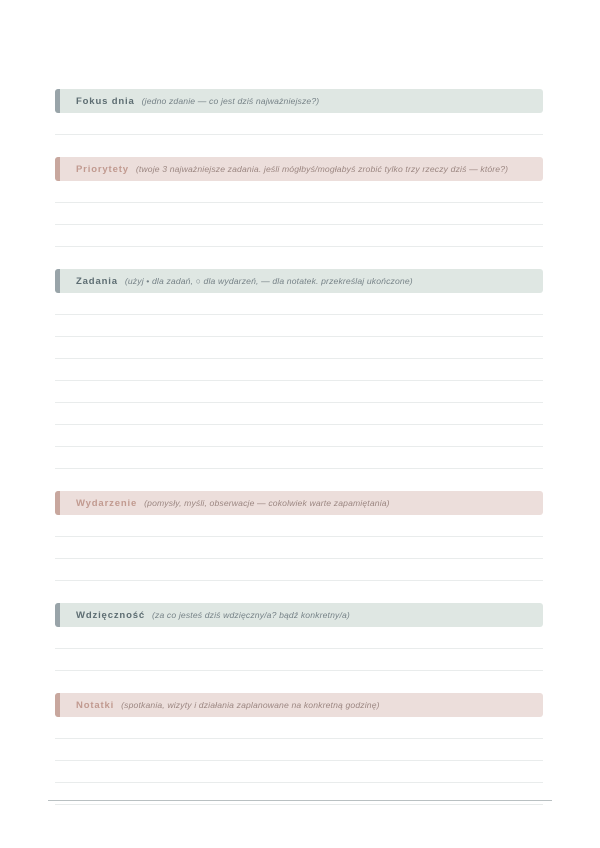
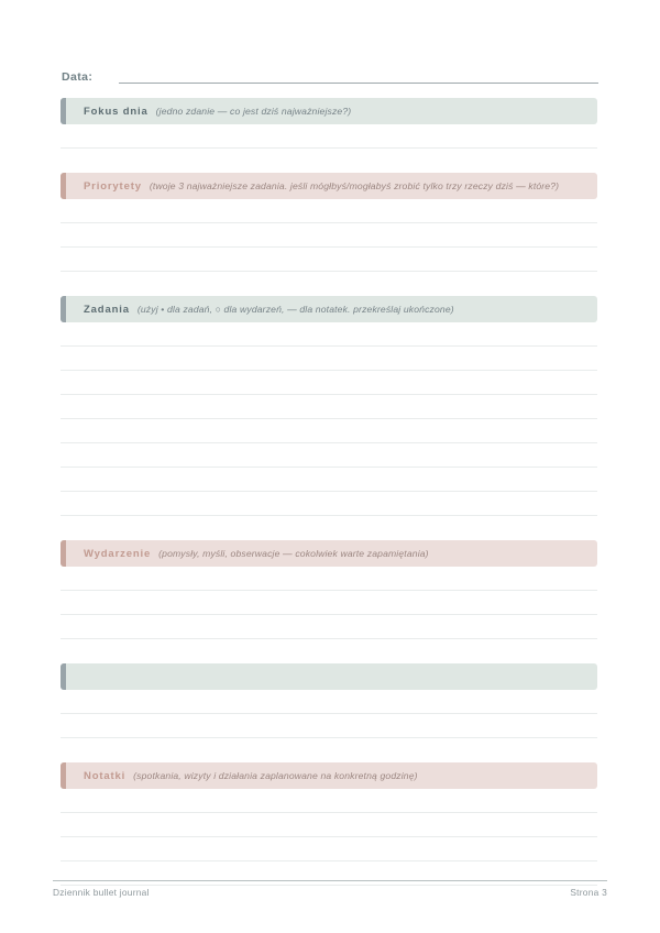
+ Data:
  Fokus dnia
  (jedno zdanie — co jest dziś najważniejsze?)
  Priorytety
  (twoje 3 najważniejsze zadania. jeśli mógłbyś/mogłabyś zrobić tylko trzy rzeczy dziś — które?)
  Zadania
  (użyj • dla zadań, ○ dla wydarzeń, — dla notatek. przekreślaj ukończone)
  Wydarzenie
  (pomysły, myśli, obserwacje — cokolwiek warte zapamiętania)
- Wdzięczność
- (za co jesteś dziś wdzięczny/a? bądź konkretny/a)
  Notatki
  (spotkania, wizyty i działania zaplanowane na konkretną godzinę)
+ Dziennik bullet journal
+ Strona 3
